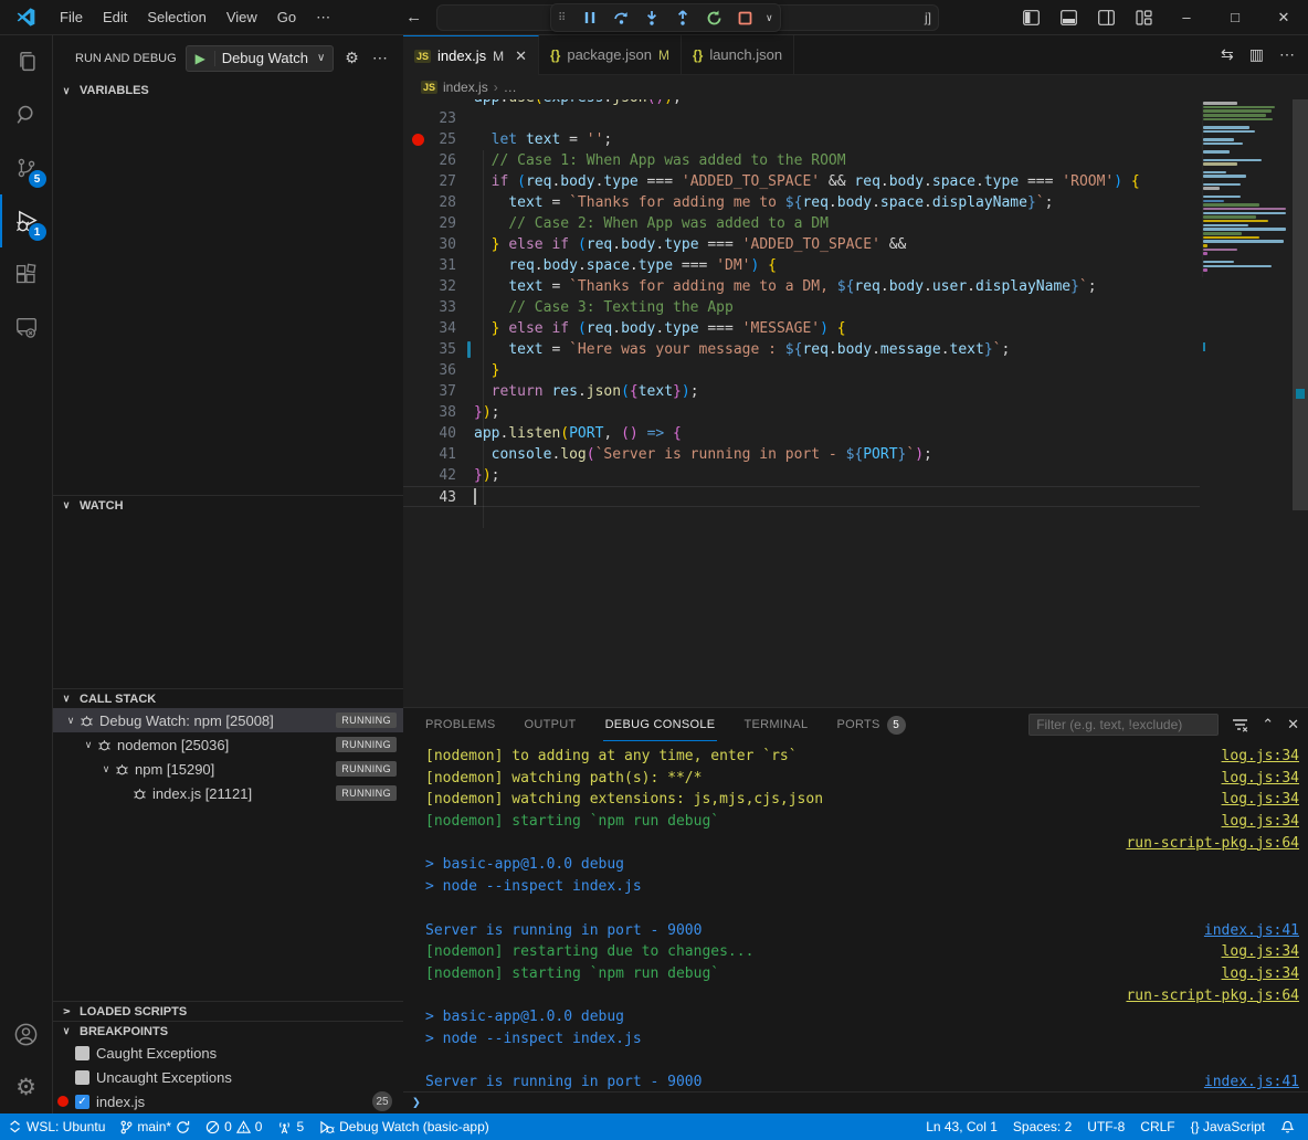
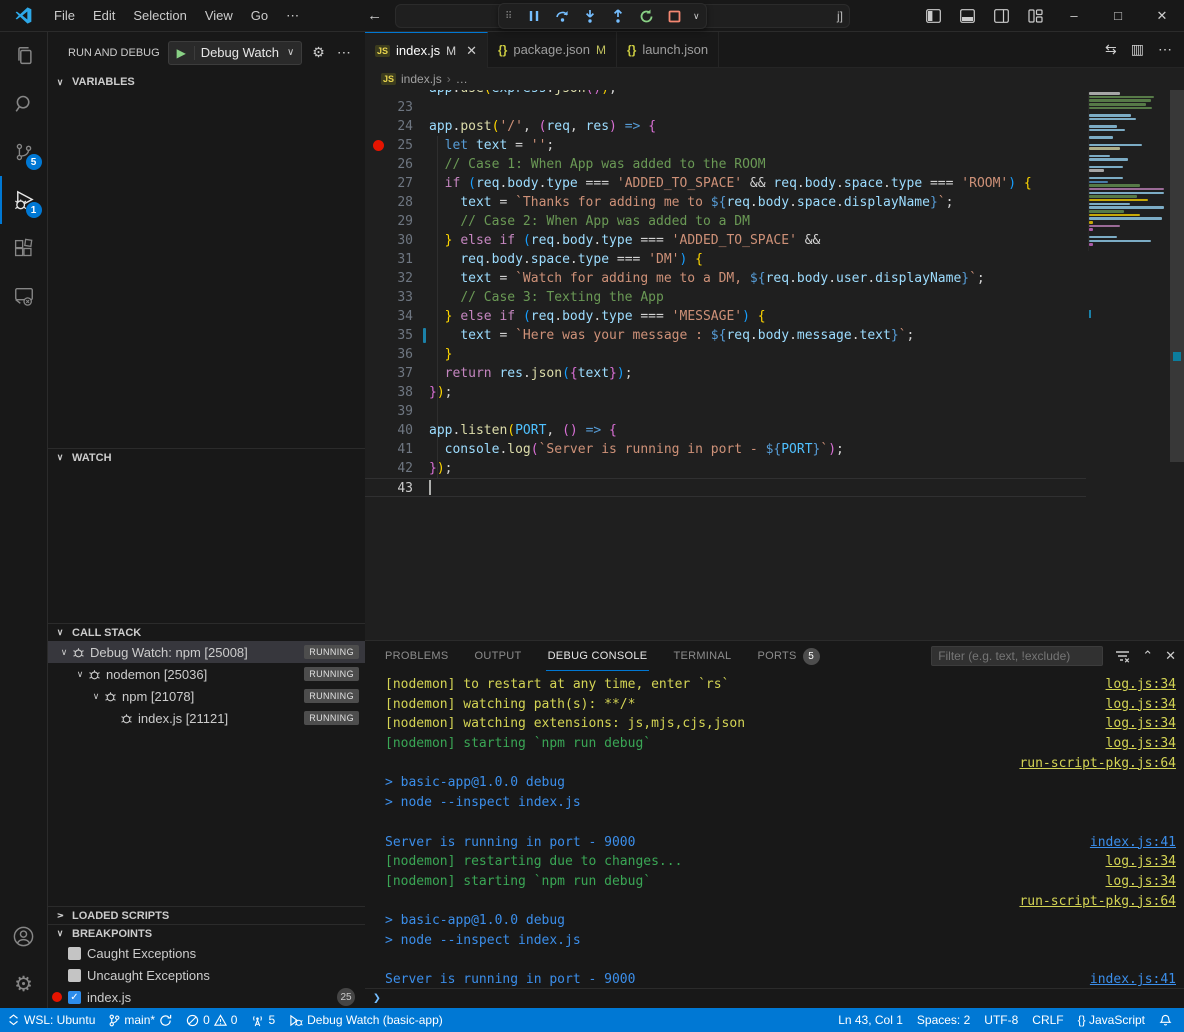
  File
  Edit
  Selection
  View
  Go
  ⋯
  ←
  j]
  ⠿
  ∨
  –
  □
  ✕
  5
  1
  ⚙
  RUN AND DEBUG
  ▶
  Debug Watch
  ∨
  ⚙
  ⋯
  ∨
  VARIABLES
  ∨
  WATCH
  ∨
  CALL STACK
  ∨
  Debug Watch: npm [25008]
  RUNNING
  ∨
  nodemon [25036]
  RUNNING
  ∨
- npm [15290]
+ npm [21078]
  RUNNING
  index.js [21121]
  RUNNING
  LOADED SCRIPTS
  ∨
  BREAKPOINTS
  Caught Exceptions
  Uncaught Exceptions
  ✓
  index.js
  25
  JS
  index.js
  M
  ✕
  {}
  package.json
  M
  {}
  launch.json
  ⇆
  ▥
  ⋯
  JS
  index.js
  ›
  …
  23
+ 24
+ app.post('/', (req, res) => {
  25
  let text = '';
  26
  // Case 1: When App was added to the ROOM
  27
  if (req.body.type === 'ADDED_TO_SPACE' && req.body.space.type === 'ROOM') {
  28
  text = `Thanks for adding me to ${req.body.space.displayName}`;
  29
  // Case 2: When App was added to a DM
  30
  } else if (req.body.type === 'ADDED_TO_SPACE' &&
  31
  req.body.space.type === 'DM') {
  32
- text = `Thanks for adding me to a DM, ${req.body.user.displayName}`;
+ text = `Watch for adding me to a DM, ${req.body.user.displayName}`;
  33
  // Case 3: Texting the App
  34
  } else if (req.body.type === 'MESSAGE') {
  35
  text = `Here was your message : ${req.body.message.text}`;
  36
  }
  37
  return res.json({text});
  38
  });
+ 39
  40
  app.listen(PORT, () => {
  41
  console.log(`Server is running in port - ${PORT}`);
  42
  });
  43
  PROBLEMS
  OUTPUT
  DEBUG CONSOLE
  TERMINAL
  PORTS
  5
  Filter (e.g. text, !exclude)
  ⌃
  ✕
- [nodemon] to adding at any time, enter `rs`
+ [nodemon] to restart at any time, enter `rs`
  log.js:34
  [nodemon] watching path(s): **/*
  log.js:34
  [nodemon] watching extensions: js,mjs,cjs,json
  log.js:34
  [nodemon] starting `npm run debug`
  log.js:34
  run-script-pkg.js:64
  > basic-app@1.0.0 debug
  > node --inspect index.js
  Server is running in port - 9000
  index.js:41
  [nodemon] restarting due to changes...
  log.js:34
  [nodemon] starting `npm run debug`
  log.js:34
  run-script-pkg.js:64
  > basic-app@1.0.0 debug
  > node --inspect index.js
  Server is running in port - 9000
  index.js:41
  ❯
  WSL: Ubuntu
  main*
  0
  0
  5
  Debug Watch (basic-app)
  Ln 43, Col 1
  Spaces: 2
  UTF-8
  CRLF
  {} JavaScript
